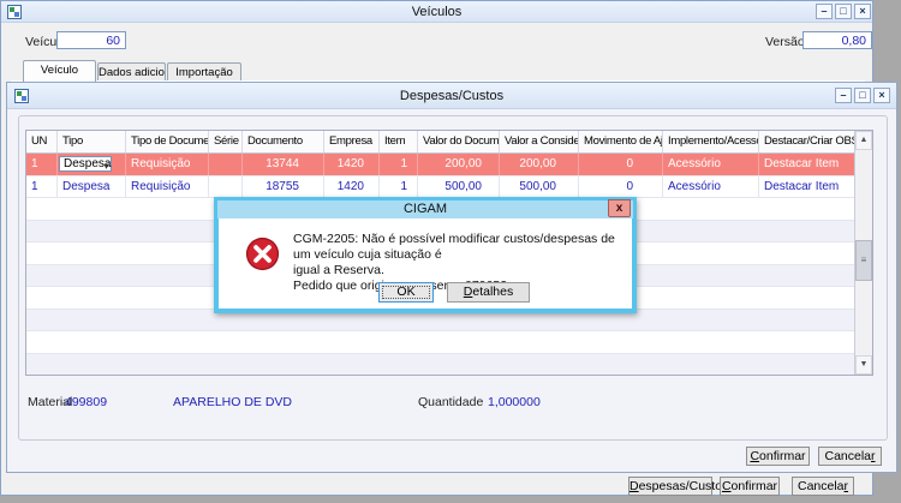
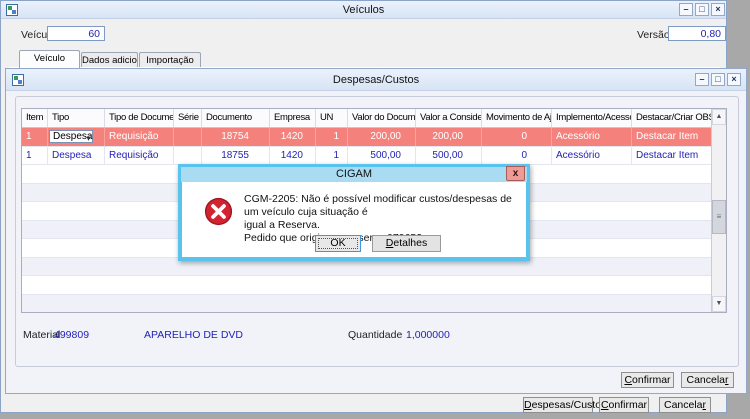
  Veículos
  –
  □
  ×
  Veícu
  60
  Versão
  0,80
  Veículo
  Dados adicio
  Importação
  Despesas/Cust
  Confirmar
  Cancelar
  Despesas/Custos
  –
  □
  ×
- UN
+ Item
  Tipo
  Tipo de Docume
  Série
  Documento
  Empresa
- Item
+ UN
  Valor do Docum
  Valor a Conside
  Movimento de Aj
  Implemento/Acessó
  Destacar/Criar OB
  1
  Despesa
  ▾
  Requisição
- 13744
+ 18754
  1420
  1
  200,00
  200,00
  0
  Acessório
  Destacar Item
  1
  Despesa
  Requisição
  18755
  1420
  1
  500,00
  500,00
  0
  Acessório
  Destacar Item
  ≡
  Material
  499809
  APARELHO DE DVD
  Quantidade
  1,000000
  Confirmar
  Cancelar
  CIGAM
  x
  CGM-2205: Não é possível modificar custos/despesas de um veículo cuja situação é
  igual a Reserva.
  OK
  Detalhes
